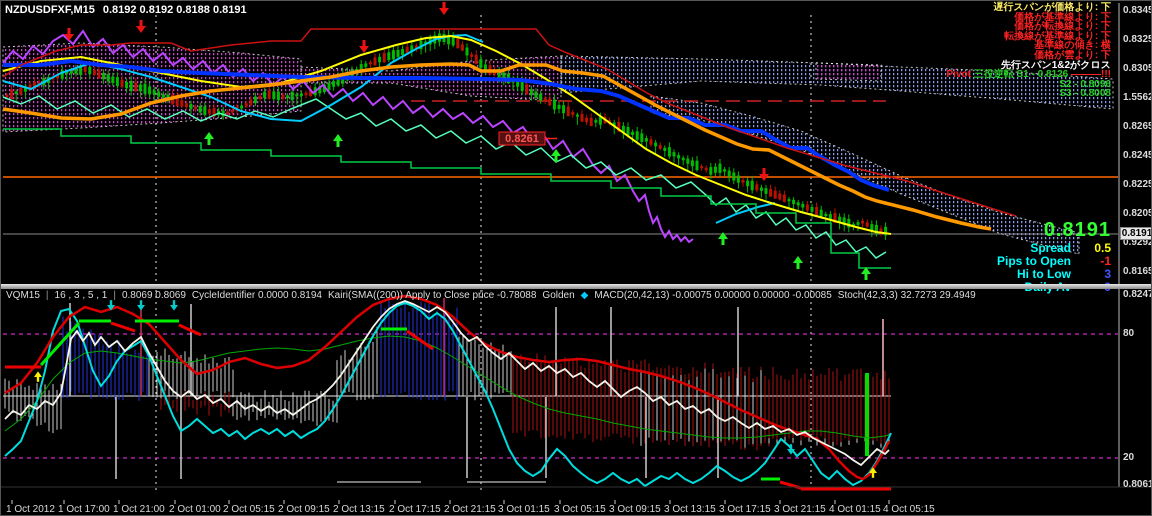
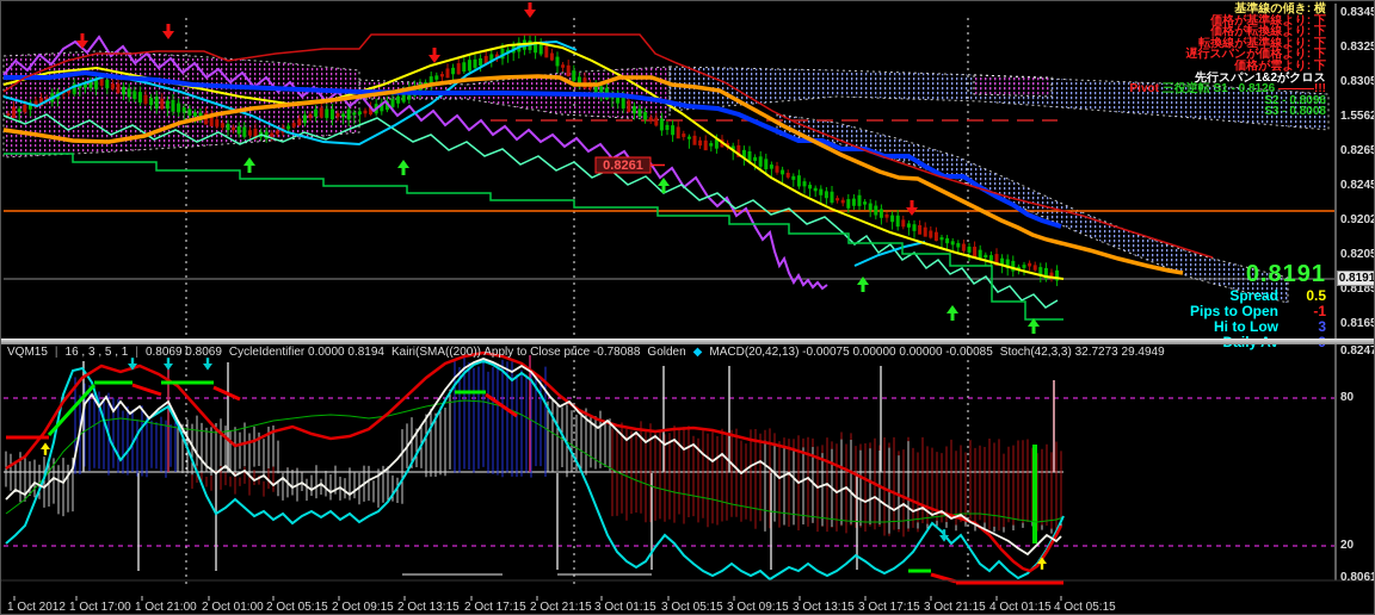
  0.8261
- NZDUSDFXF,M15 0.8192 0.8192 0.8188 0.8191
- 遅行スパンが価格より: 下
+ 基準線の傾き: 横
  価格が基準線より: 下
  価格が転換線より: 下
  転換線が基準線より: 下
- 基準線の傾き: 横
+ 遅行スパンが価格より: 下
  価格が雲より: 下
  先行スパン1&2がクロス
  Pivot 三役逆転 S1 - 0.8126 ———!!!
  S2 - 0.8096
  S3 - 0.8008
  0.8191
  Spread	0.5
  Pips to Open	-1
  Hi to Low	3
  0.8345
  0.8325
  0.8305
  1.5562
  0.8265
  0.8245
- 0.8225
+ 0.9202
  0.8205
- 0.9292
+ 0.8185
  0.8165
  0.8191
  0.8247
  80
  20
  0.8061
  VQM15 | 16 , 3 , 5 , 1 | 0.8069 0.8069 CycleIdentifier 0.0000 0.8194 Kairi(SMA((200)) Apply to Close price -0.78088 Golden ◆ MACD(20,42,13) -0.00075 0.00000 0.00000 -0.00085 Stoch(42,3,3) 32.7273 29.4949
  1 Oct 2012
  1 Oct 17:00
  1 Oct 21:00
  2 Oct 01:00
  2 Oct 05:15
  2 Oct 09:15
  2 Oct 13:15
  2 Oct 17:15
  2 Oct 21:15
  3 Oct 01:15
  3 Oct 05:15
  3 Oct 09:15
  3 Oct 13:15
  3 Oct 17:15
  3 Oct 21:15
  4 Oct 01:15
  4 Oct 05:15
